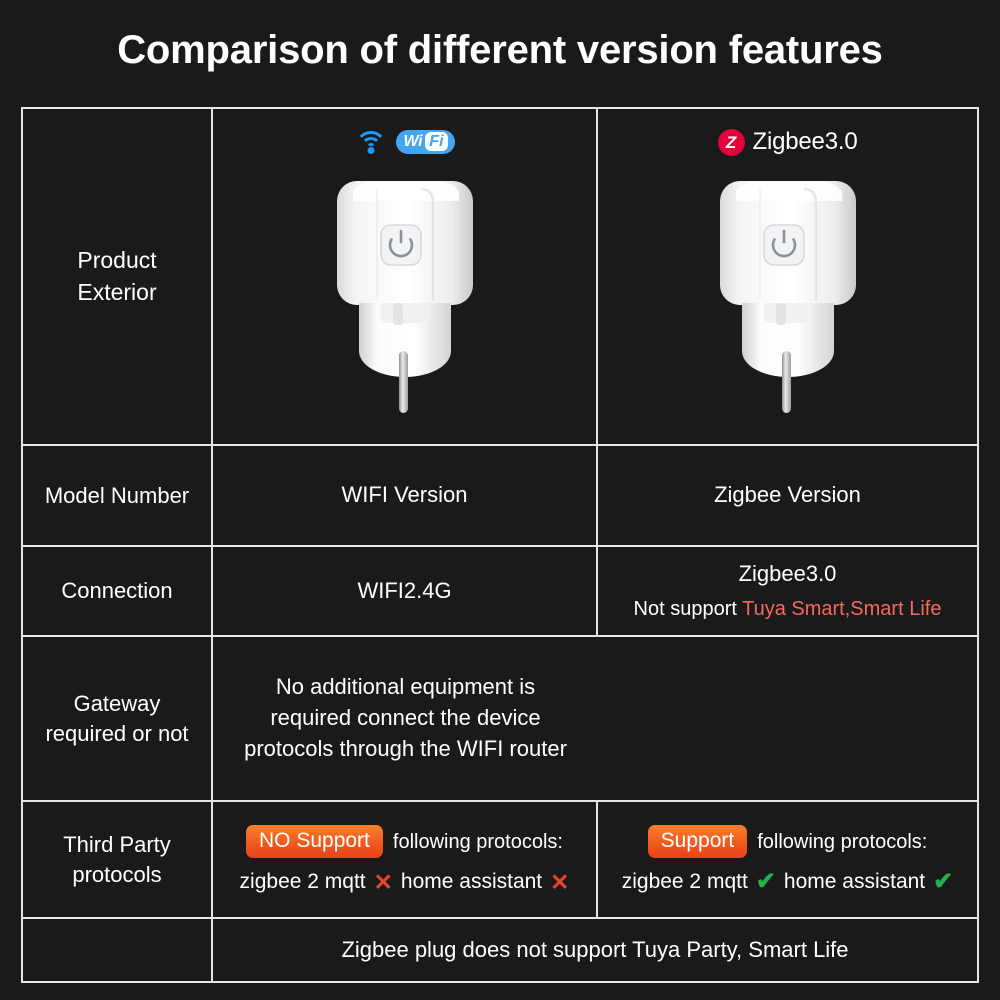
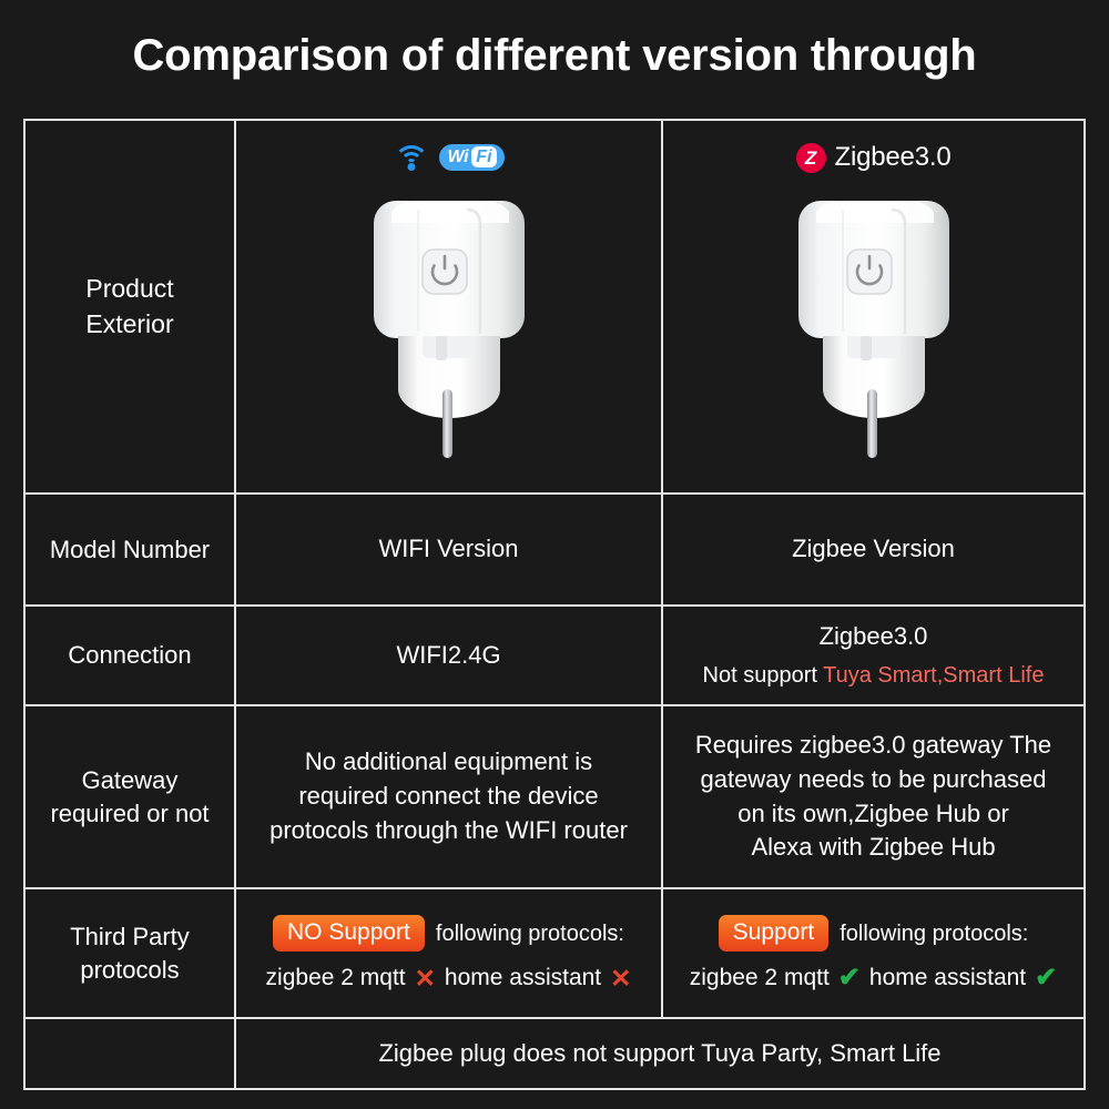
- Comparison of different version features
+ Comparison of different version through
  Product
  Exterior
  Wi
  Fi
  Z
  Zigbee3.0
  Model Number
  WIFI Version
  Zigbee Version
  Connection
  WIFI2.4G
  Zigbee3.0
  Not support Tuya Smart,Smart Life
  Gateway
  required or not
  No additional equipment is
  required connect the device
  protocols through the WIFI router
+ Requires zigbee3.0 gateway The
+ gateway needs to be purchased
+ on its own,Zigbee Hub or
+ Alexa with Zigbee Hub
  Third Party
  protocols
  NO Support
  following protocols:
  zigbee 2 mqtt
  ✕
  home assistant
  ✕
  Support
  following protocols:
  zigbee 2 mqtt
  ✔
  home assistant
  ✔
  Zigbee plug does not support Tuya Party, Smart Life
